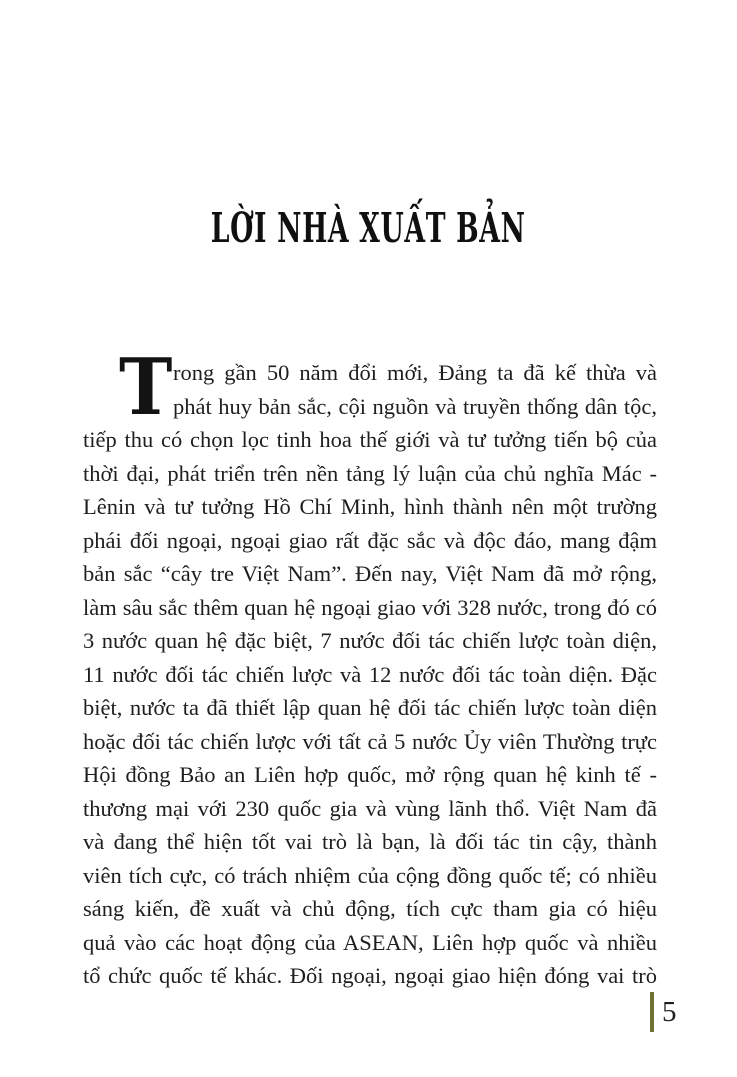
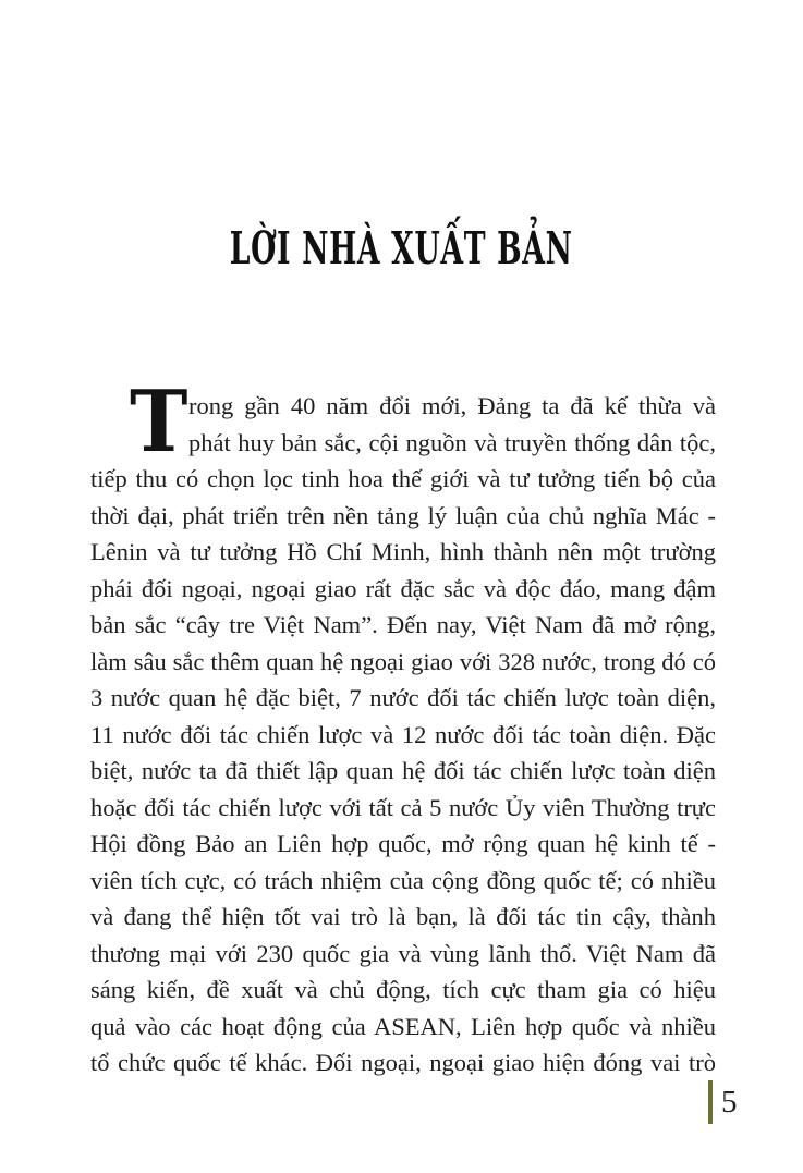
  LỜI NHÀ XUẤT BẢN
  T
- rong gần 50 năm đổi mới, Đảng ta đã kế thừa và
+ rong gần 40 năm đổi mới, Đảng ta đã kế thừa và
  phát huy bản sắc, cội nguồn và truyền thống dân tộc,
  tiếp thu có chọn lọc tinh hoa thế giới và tư tưởng tiến bộ của
  thời đại, phát triển trên nền tảng lý luận của chủ nghĩa Mác -
  Lênin và tư tưởng Hồ Chí Minh, hình thành nên một trường
  phái đối ngoại, ngoại giao rất đặc sắc và độc đáo, mang đậm
  bản sắc “cây tre Việt Nam”. Đến nay, Việt Nam đã mở rộng,
  làm sâu sắc thêm quan hệ ngoại giao với 328 nước, trong đó có
  3 nước quan hệ đặc biệt, 7 nước đối tác chiến lược toàn diện,
  11 nước đối tác chiến lược và 12 nước đối tác toàn diện. Đặc
  biệt, nước ta đã thiết lập quan hệ đối tác chiến lược toàn diện
  hoặc đối tác chiến lược với tất cả 5 nước Ủy viên Thường trực
  Hội đồng Bảo an Liên hợp quốc, mở rộng quan hệ kinh tế -
- thương mại với 230 quốc gia và vùng lãnh thổ. Việt Nam đã
+ viên tích cực, có trách nhiệm của cộng đồng quốc tế; có nhiều
  và đang thể hiện tốt vai trò là bạn, là đối tác tin cậy, thành
- viên tích cực, có trách nhiệm của cộng đồng quốc tế; có nhiều
+ thương mại với 230 quốc gia và vùng lãnh thổ. Việt Nam đã
  sáng kiến, đề xuất và chủ động, tích cực tham gia có hiệu
  quả vào các hoạt động của ASEAN, Liên hợp quốc và nhiều
  tổ chức quốc tế khác. Đối ngoại, ngoại giao hiện đóng vai trò
  5
